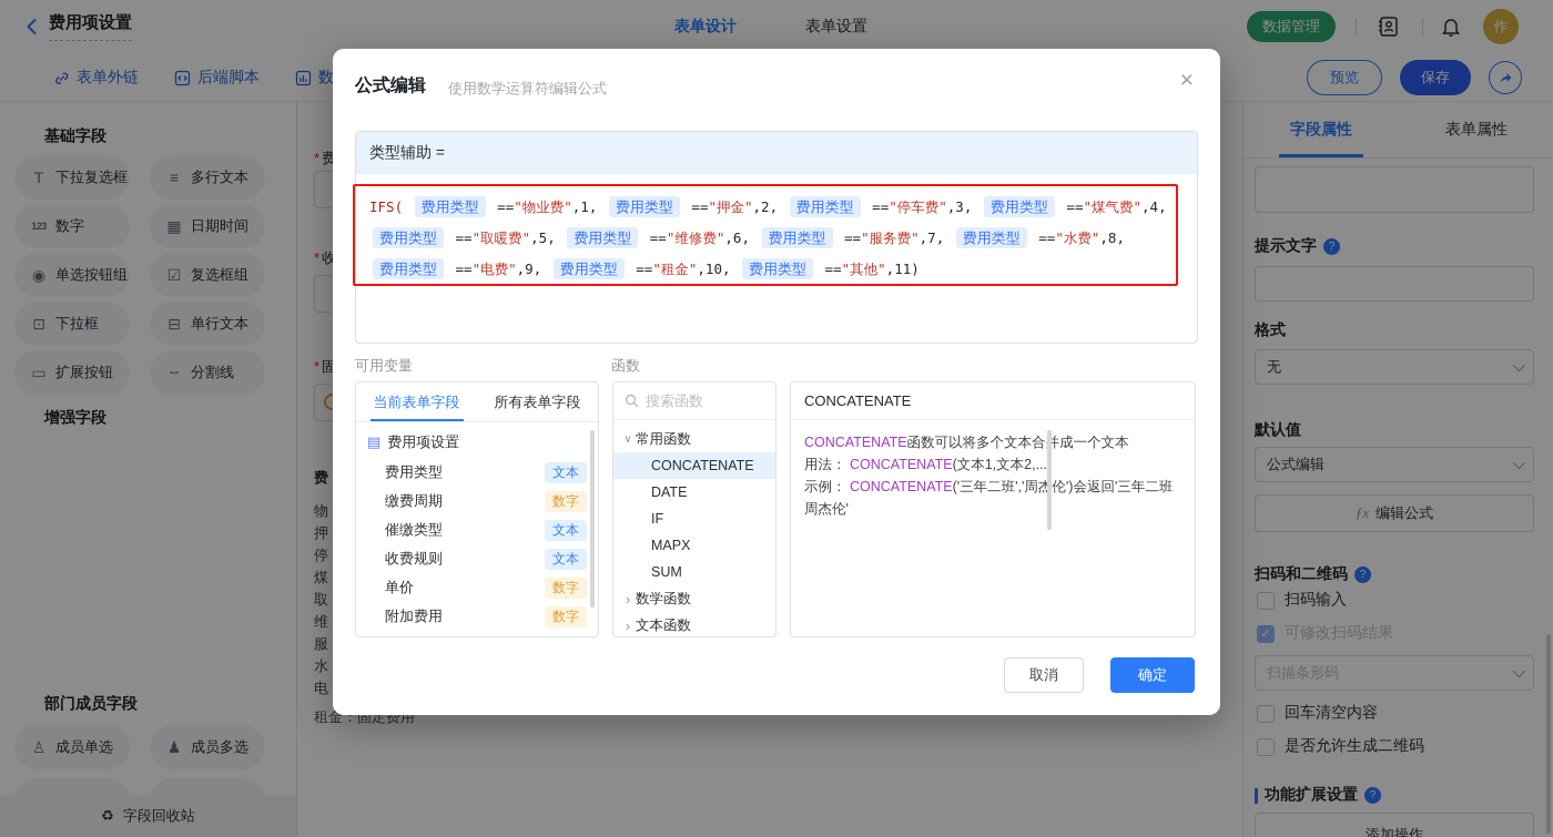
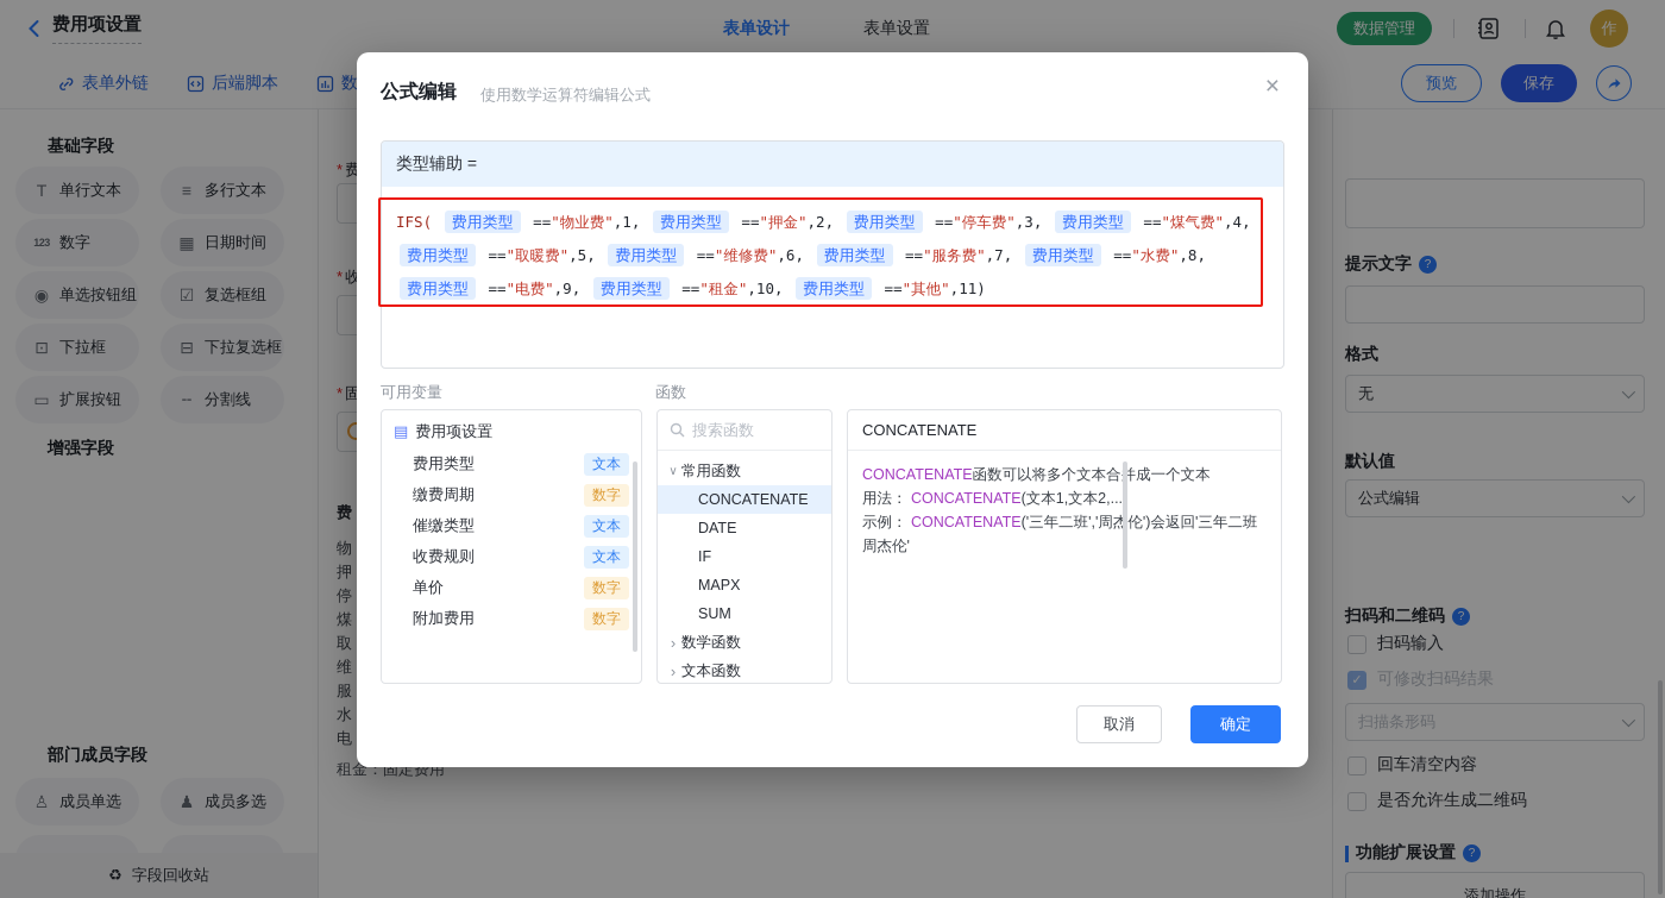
  费用项设置
  表单设计
  表单设置
  数据管理
  作
  表单外链
  后端脚本
  预览
  保存
  基础字段
  T
- 下拉复选框
+ 单行文本
  ≡
  多行文本
  123
  数字
  ▦
  日期时间
  ◉
  单选按钮组
  ☑
  复选框组
  ⊡
  下拉框
  ⊟
- 单行文本
+ 下拉复选框
  ▭
  扩展按钮
  ╌
  分割线
  增强字段
  部门成员字段
  ♙
  成员单选
  ♟
  成员多选
  ♻
  字段回收站
  费
  收
  固
  费
  物
  押
  停
  煤
  取
  维
  服
  水
  电
  租金：固定费用
- 字段属性
- 表单属性
  提示文字
  ?
  格式
  无
  默认值
  公式编辑
- ƒx
- 编辑公式
  扫码和二维码
  ?
  扫码输入
  可修改扫码结果
  扫描条形码
  回车清空内容
  是否允许生成二维码
  功能扩展设置
  ?
  添加操作
  公式编辑
  使用数学运算符编辑公式
  ×
  类型辅助 =
  IFS( 费用类型 =="物业费",1, 费用类型 =="押金",2, 费用类型 =="停车费",3, 费用类型 =="煤气费",4, 费用类型 =="取暖费",5, 费用类型 =="维修费",6, 费用类型 =="服务费",7, 费用类型 =="水费",8, 费用类型 =="电费",9, 费用类型 =="租金",10, 费用类型 =="其他",11)
  可用变量
- 当前表单字段
- 所有表单字段
  ▤
  费用项设置
  费用类型
  文本
  缴费周期
  数字
  催缴类型
  文本
  收费规则
  文本
  单价
  数字
  附加费用
  数字
  函数
  搜索函数
  常用函数
  CONCATENATE
  DATE
  IF
  MAPX
  SUM
  数学函数
  文本函数
  CONCATENATE
  CONCATENATE函数可以将多个文本合并成一个文本用法： CONCATENATE(文本1,文本2,...示例： CONCATENATE('三年二班','周杰伦')会返回'三年二班周杰伦'
  取消
  确定
